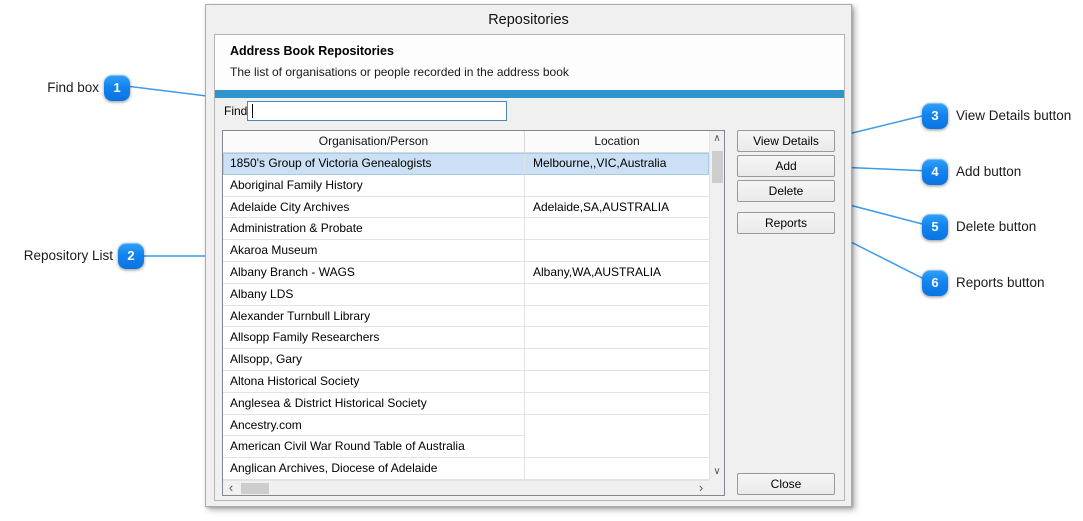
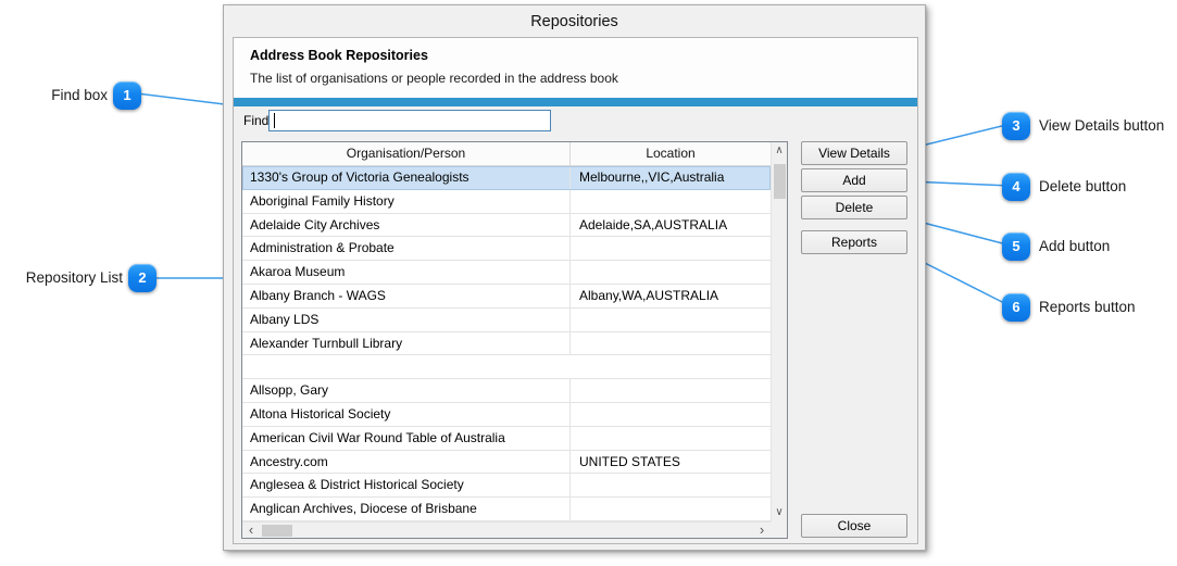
  Find box
  1
  Repository List
  2
  3
  View Details button
  4
- Add button
+ Delete button
  5
- Delete button
+ Add button
  6
  Reports button
  Repositories
  Address Book Repositories
  The list of organisations or people recorded in the address book
  Find
  Organisation/Person
  Location
- 1850's Group of Victoria Genealogists
+ 1330's Group of Victoria Genealogists
  Melbourne,,VIC,Australia
  Aboriginal Family History
  Adelaide City Archives
  Adelaide,SA,AUSTRALIA
  Administration & Probate
  Akaroa Museum
  Albany Branch - WAGS
  Albany,WA,AUSTRALIA
  Albany LDS
  Alexander Turnbull Library
- Allsopp Family Researchers
  Allsopp, Gary
  Altona Historical Society
- Anglesea & District Historical Society
+ American Civil War Round Table of Australia
  Ancestry.com
+ UNITED STATES
- American Civil War Round Table of Australia
+ Anglesea & District Historical Society
- Anglican Archives, Diocese of Adelaide
+ Anglican Archives, Diocese of Brisbane
  ∧
  ∨
  ‹
  ›
  View Details
  Add
  Delete
  Reports
  Close
